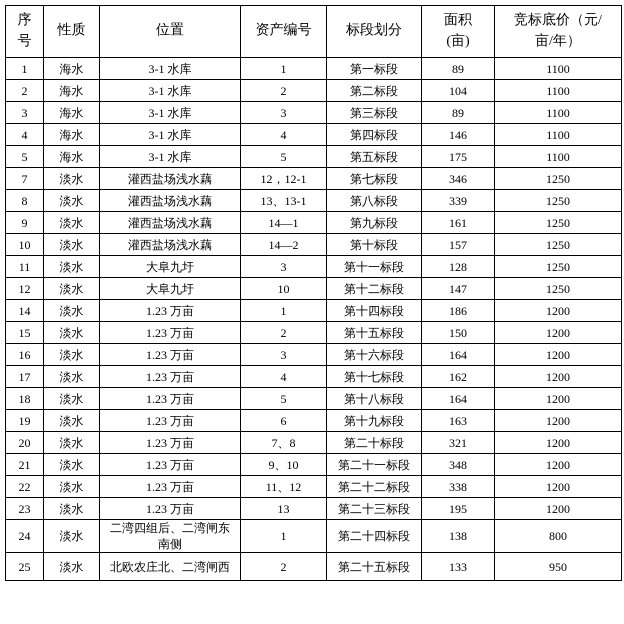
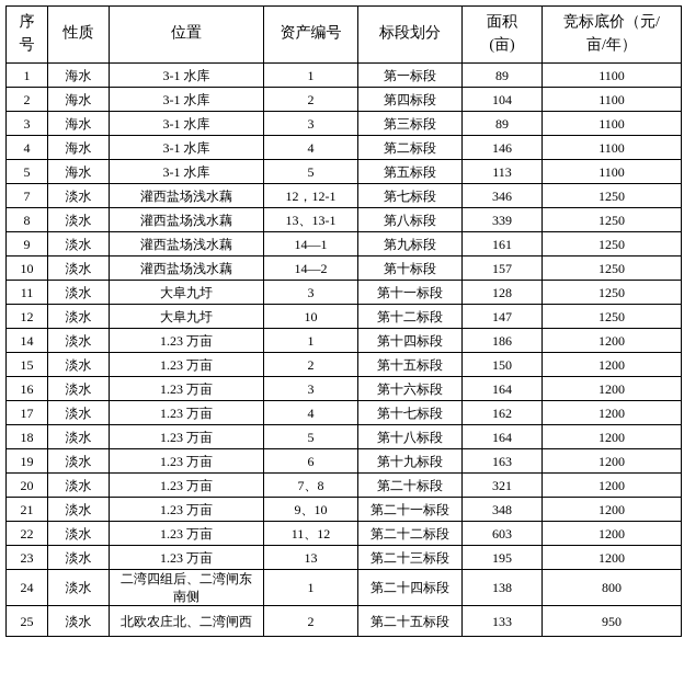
  序 号	性质	位置	资产编号	标段划分	面积 (亩)	竞标底价（元/ 亩/年）
  1	海水	3-1 水库	1	第一标段	89	1100
- 2	海水	3-1 水库	2	第二标段	104	1100
+ 2	海水	3-1 水库	2	第四标段	104	1100
  3	海水	3-1 水库	3	第三标段	89	1100
- 4	海水	3-1 水库	4	第四标段	146	1100
+ 4	海水	3-1 水库	4	第二标段	146	1100
- 5	海水	3-1 水库	5	第五标段	175	1100
+ 5	海水	3-1 水库	5	第五标段	113	1100
  7	淡水	灌西盐场浅水藕	12，12-1	第七标段	346	1250
  8	淡水	灌西盐场浅水藕	13、13-1	第八标段	339	1250
  9	淡水	灌西盐场浅水藕	14—1	第九标段	161	1250
  10	淡水	灌西盐场浅水藕	14—2	第十标段	157	1250
  11	淡水	大阜九圩	3	第十一标段	128	1250
  12	淡水	大阜九圩	10	第十二标段	147	1250
  14	淡水	1.23 万亩	1	第十四标段	186	1200
  15	淡水	1.23 万亩	2	第十五标段	150	1200
  16	淡水	1.23 万亩	3	第十六标段	164	1200
  17	淡水	1.23 万亩	4	第十七标段	162	1200
  18	淡水	1.23 万亩	5	第十八标段	164	1200
  19	淡水	1.23 万亩	6	第十九标段	163	1200
  20	淡水	1.23 万亩	7、8	第二十标段	321	1200
  21	淡水	1.23 万亩	9、10	第二十一标段	348	1200
- 22	淡水	1.23 万亩	11、12	第二十二标段	338	1200
+ 22	淡水	1.23 万亩	11、12	第二十二标段	603	1200
  23	淡水	1.23 万亩	13	第二十三标段	195	1200
  24	淡水	二湾四组后、二湾闸东 南侧	1	第二十四标段	138	800
  25	淡水	北欧农庄北、二湾闸西	2	第二十五标段	133	950
